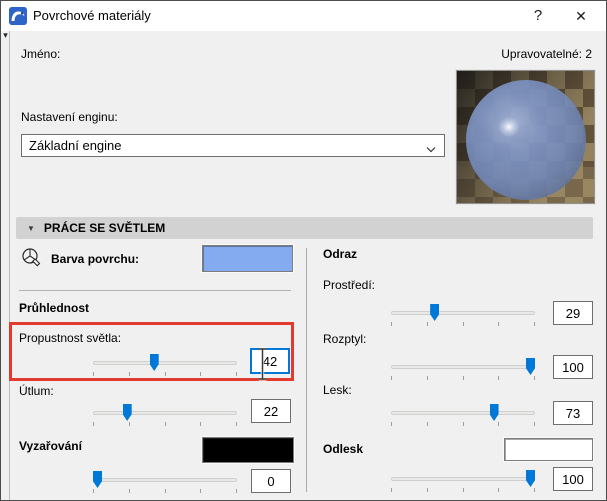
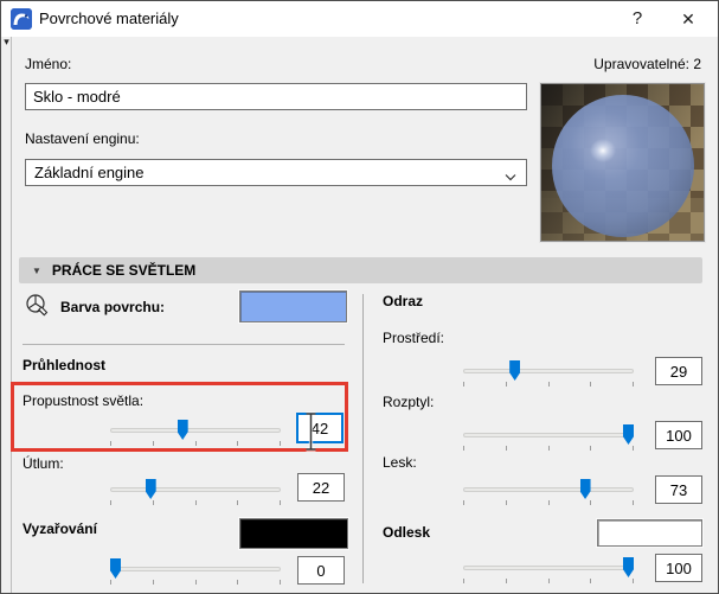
  Povrchové materiály
  ?
  ✕
  ▾
  Jméno:
  Upravovatelné: 2
+ Sklo - modré
  Nastavení enginu:
  Základní engine
  ▼
  PRÁCE SE SVĚTLEM
  Barva povrchu:
  Průhlednost
  Propustnost světla:
  42
  Útlum:
  22
  Vyzařování
  0
  Odraz
  Prostředí:
  29
  Rozptyl:
  100
  Lesk:
  73
  Odlesk
  100
